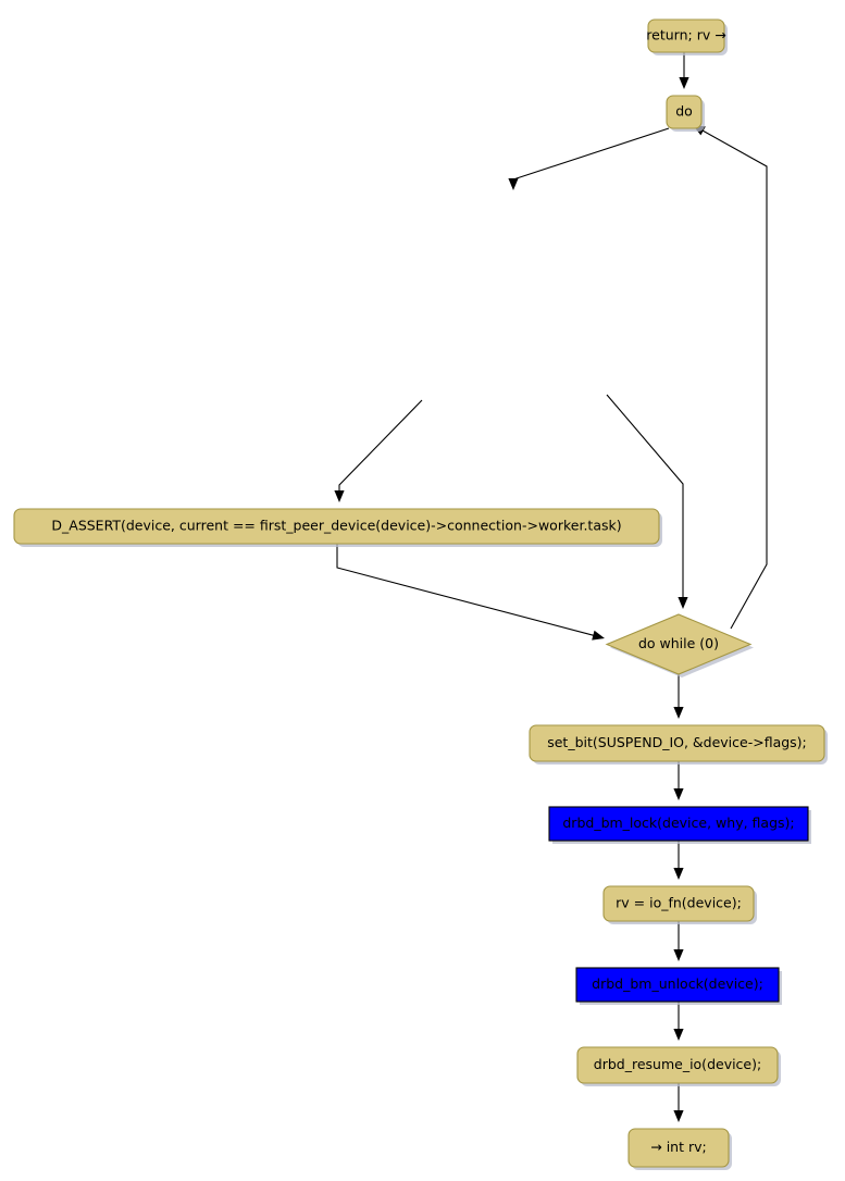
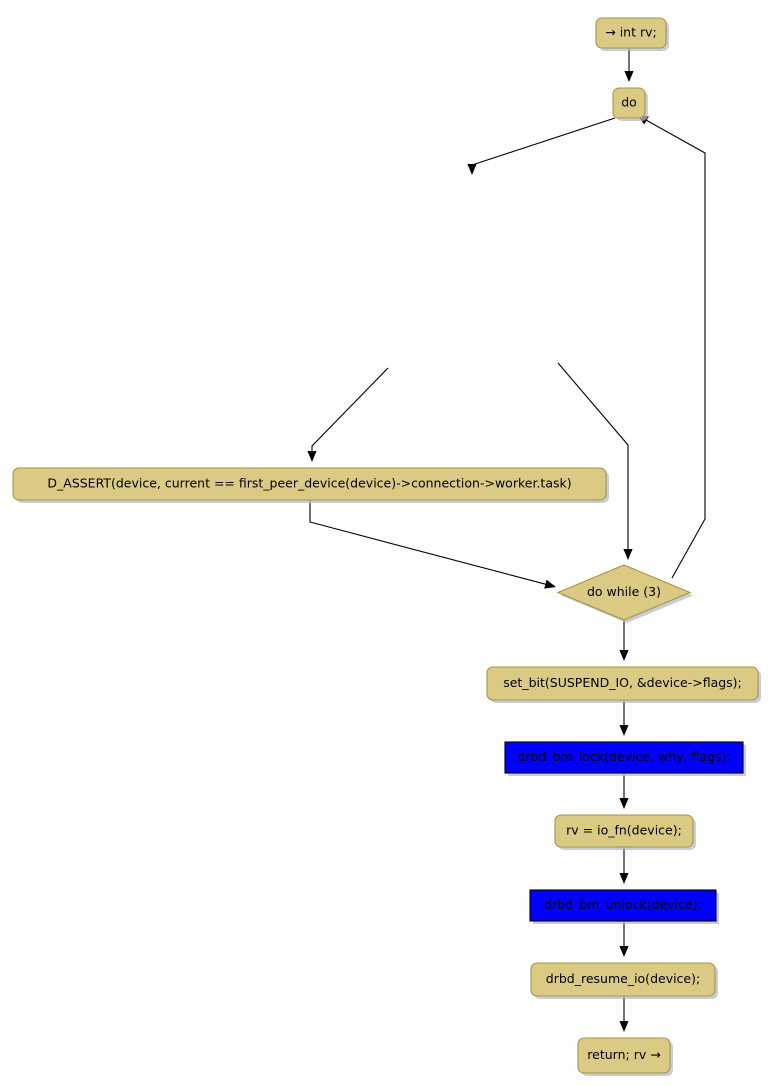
- return; rv →
+ → int rv;
  do
  D_ASSERT(device, current == first_peer_device(device)->connection->worker.task)
- do while (0)
+ do while (3)
  set_bit(SUSPEND_IO, &device->flags);
  drbd_bm_lock(device, why, flags);
  rv = io_fn(device);
  drbd_bm_unlock(device);
  drbd_resume_io(device);
- → int rv;
+ return; rv →
